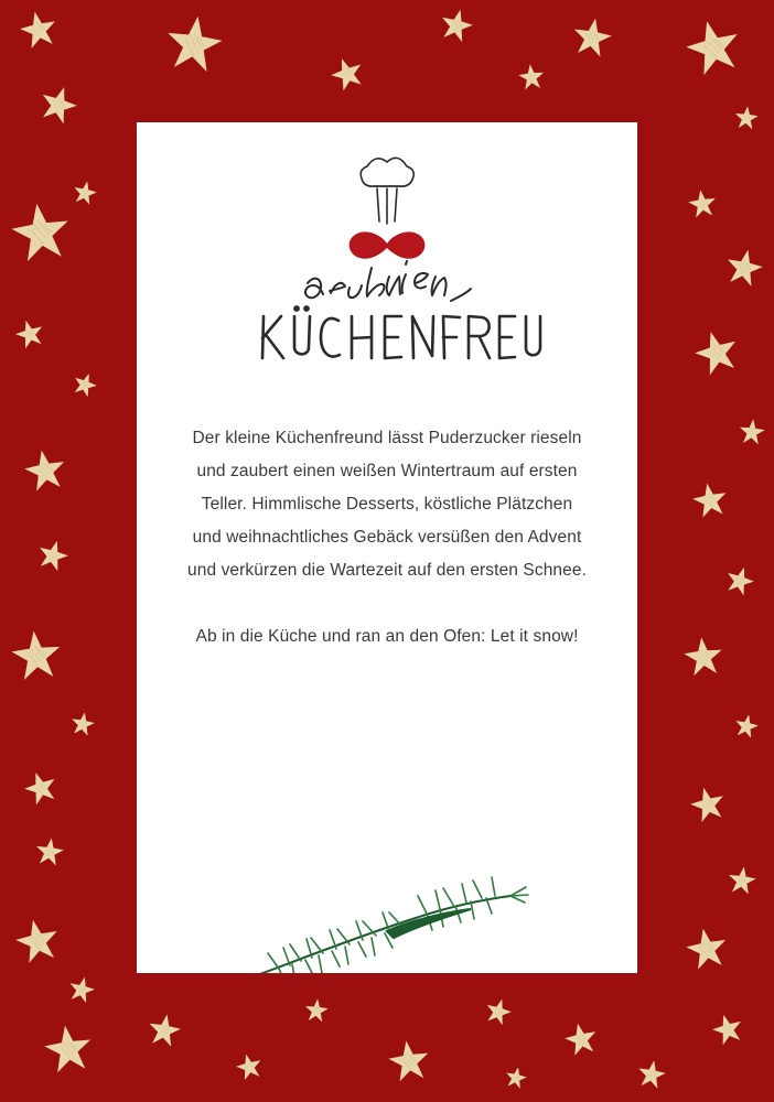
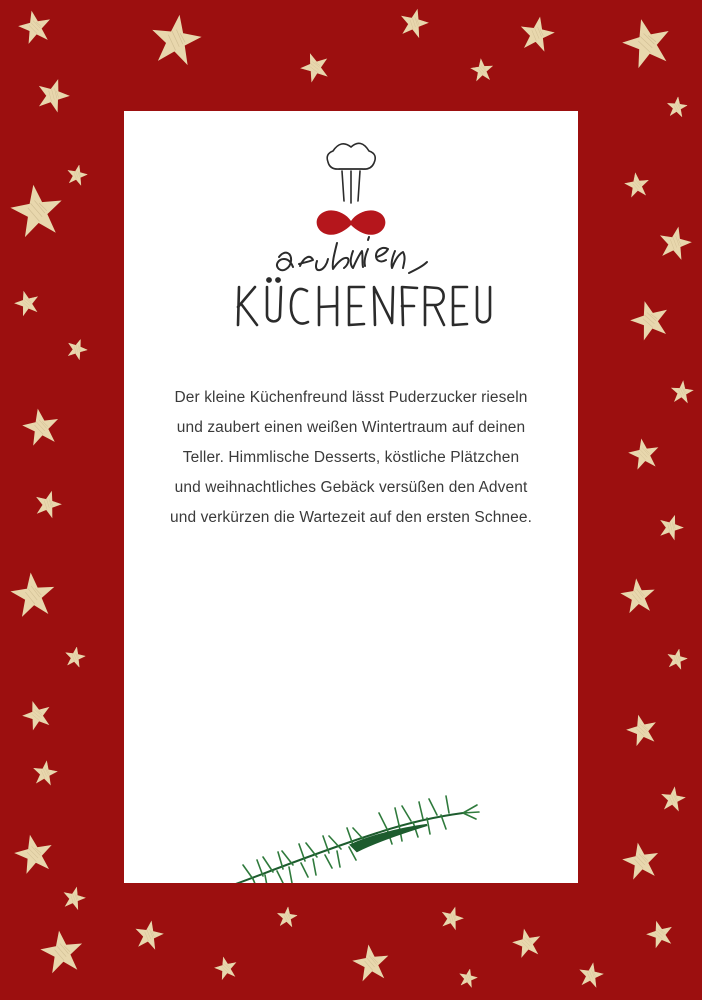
- Der kleine Küchenfreund lässt Puderzucker rieseln und zaubert einen weißen Wintertraum auf ersten Teller. Himmlische Desserts, köstliche Plätzchen und weihnachtliches Gebäck versüßen den Advent und verkürzen die Wartezeit auf den ersten Schnee.
+ Der kleine Küchenfreund lässt Puderzucker rieseln und zaubert einen weißen Wintertraum auf deinen Teller. Himmlische Desserts, köstliche Plätzchen und weihnachtliches Gebäck versüßen den Advent und verkürzen die Wartezeit auf den ersten Schnee.
- Ab in die Küche und ran an den Ofen: Let it snow!
